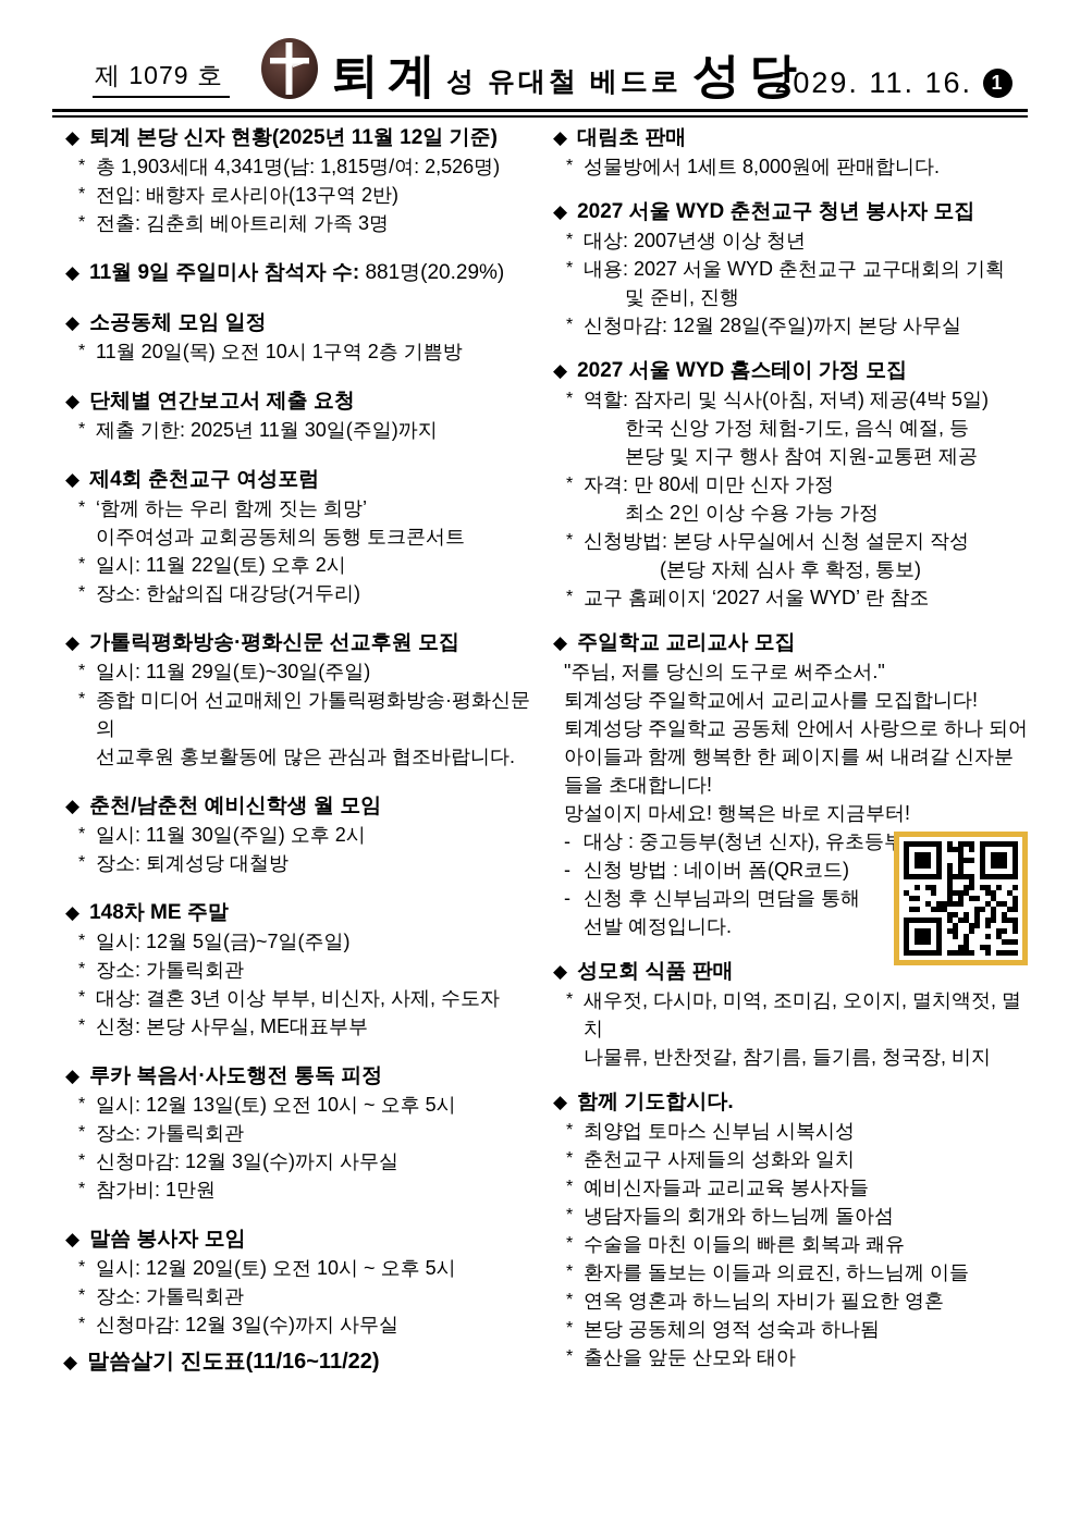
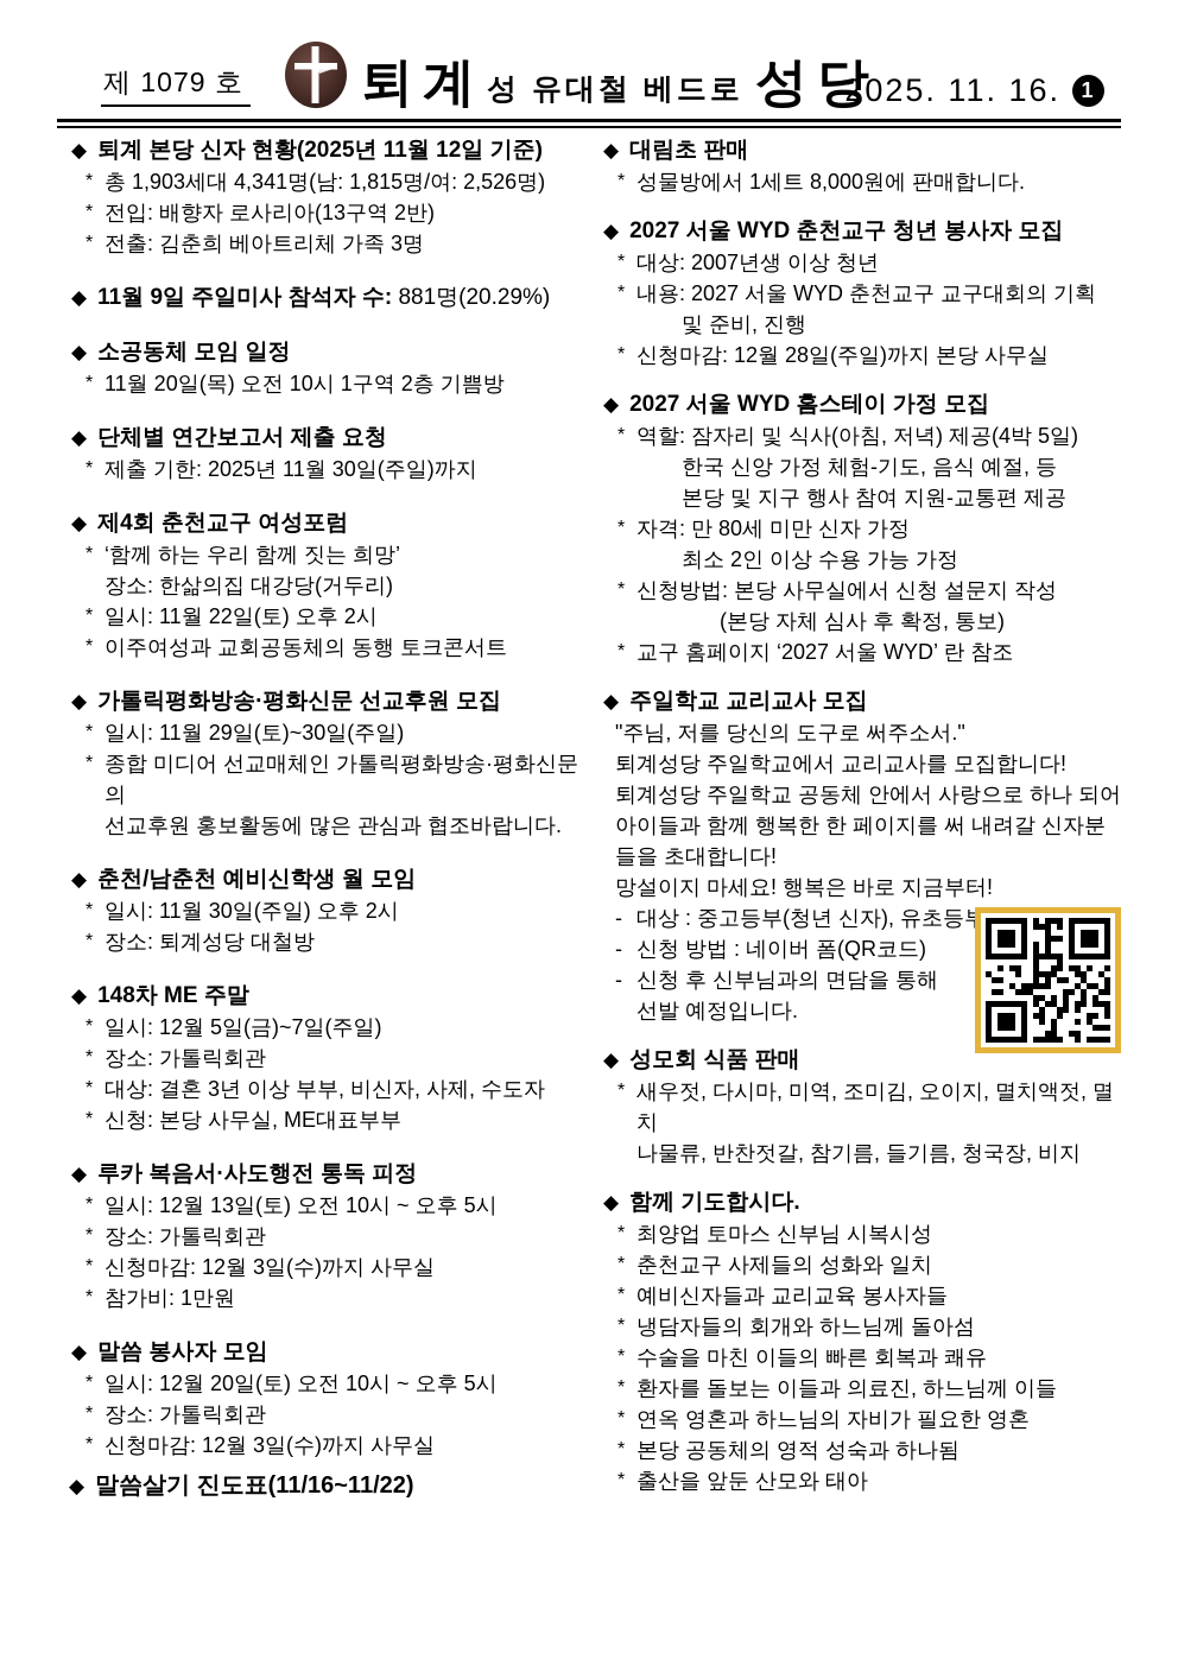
  제 1079 호
  퇴계
  성 유대철 베드로
  성당
- 2029. 11. 16.
+ 2025. 11. 16.
  1
  ◆ 퇴계 본당 신자 현황(2025년 11월 12일 기준)
  *
  총 1,903세대 4,341명(남: 1,815명/여: 2,526명)
  *
  전입: 배향자 로사리아(13구역 2반)
  *
  전출: 김춘희 베아트리체 가족 3명
  ◆ 11월 9일 주일미사 참석자 수: 881명(20.29%)
  ◆ 소공동체 모임 일정
  *
  11월 20일(목) 오전 10시 1구역 2층 기쁨방
  ◆ 단체별 연간보고서 제출 요청
  *
  제출 기한: 2025년 11월 30일(주일)까지
  ◆ 제4회 춘천교구 여성포럼
  *
  ‘함께 하는 우리 함께 짓는 희망’
- 이주여성과 교회공동체의 동행 토크콘서트
+ 장소: 한삶의집 대강당(거두리)
  *
  일시: 11월 22일(토) 오후 2시
  *
- 장소: 한삶의집 대강당(거두리)
+ 이주여성과 교회공동체의 동행 토크콘서트
  ◆ 가톨릭평화방송·평화신문 선교후원 모집
  *
  일시: 11월 29일(토)~30일(주일)
  *
  종합 미디어 선교매체인 가톨릭평화방송·평화신문의
  선교후원 홍보활동에 많은 관심과 협조바랍니다.
  ◆ 춘천/남춘천 예비신학생 월 모임
  *
  일시: 11월 30일(주일) 오후 2시
  *
  장소: 퇴계성당 대철방
  ◆ 148차 ME 주말
  *
  일시: 12월 5일(금)~7일(주일)
  *
  장소: 가톨릭회관
  *
  대상: 결혼 3년 이상 부부, 비신자, 사제, 수도자
  *
  신청: 본당 사무실, ME대표부부
  ◆ 루카 복음서·사도행전 통독 피정
  *
  일시: 12월 13일(토) 오전 10시 ~ 오후 5시
  *
  장소: 가톨릭회관
  *
  신청마감: 12월 3일(수)까지 사무실
  *
  참가비: 1만원
  ◆ 말씀 봉사자 모임
  *
  일시: 12월 20일(토) 오전 10시 ~ 오후 5시
  *
  장소: 가톨릭회관
  *
  신청마감: 12월 3일(수)까지 사무실
  ◆ 대림초 판매
  *
  성물방에서 1세트 8,000원에 판매합니다.
  ◆ 2027 서울 WYD 춘천교구 청년 봉사자 모집
  *
  대상: 2007년생 이상 청년
  *
  내용: 2027 서울 WYD 춘천교구 교구대회의 기획
  및 준비, 진행
  *
  신청마감: 12월 28일(주일)까지 본당 사무실
  ◆ 2027 서울 WYD 홈스테이 가정 모집
  *
  역할: 잠자리 및 식사(아침, 저녁) 제공(4박 5일)
  한국 신앙 가정 체험-기도, 음식 예절, 등
  본당 및 지구 행사 참여 지원-교통편 제공
  *
  자격: 만 80세 미만 신자 가정
  최소 2인 이상 수용 가능 가정
  *
  신청방법: 본당 사무실에서 신청 설문지 작성
  (본당 자체 심사 후 확정, 통보)
  *
  교구 홈페이지 ‘2027 서울 WYD’ 란 참조
  ◆ 주일학교 교리교사 모집
  "주님, 저를 당신의 도구로 써주소서."
  퇴계성당 주일학교에서 교리교사를 모집합니다!
  퇴계성당 주일학교 공동체 안에서 사랑으로 하나 되어
  아이들과 함께 행복한 한 페이지를 써 내려갈 신자분
  들을 초대합니다!
  망설이지 마세요! 행복은 바로 지금부터!
  -
  대상 : 중고등부(청년 신자), 유초등
  -
  신청 방법 : 네이버 폼(QR코드)
  -
  신청 후 신부님과의 면담을 통해
  선발 예정입니다.
  ◆ 성모회 식품 판매
  *
  새우젓, 다시마, 미역, 조미김, 오이지, 멸치액젓, 멸치
  나물류, 반찬젓갈, 참기름, 들기름, 청국장, 비지
  ◆ 함께 기도합시다.
  *
  최양업 토마스 신부님 시복시성
  *
  춘천교구 사제들의 성화와 일치
  *
  예비신자들과 교리교육 봉사자들
  *
  냉담자들의 회개와 하느님께 돌아섬
  *
  수술을 마친 이들의 빠른 회복과 쾌유
  *
  환자를 돌보는 이들과 의료진, 하느님께 이들
  *
  연옥 영혼과 하느님의 자비가 필요한 영혼
  *
  본당 공동체의 영적 성숙과 하나됨
  *
  출산을 앞둔 산모와 태아
  ◆ 말씀살기 진도표(11/16~11/22)
